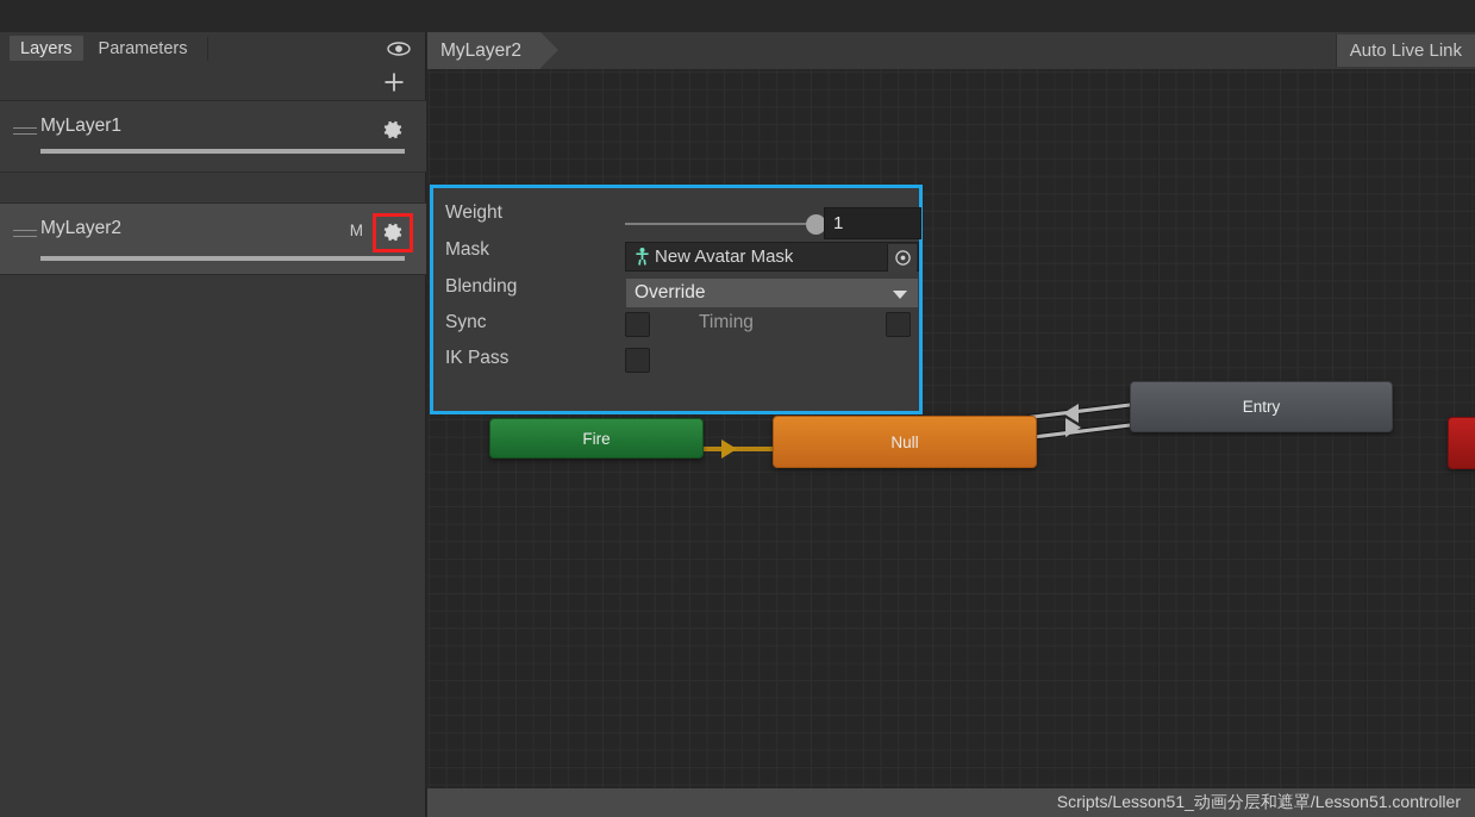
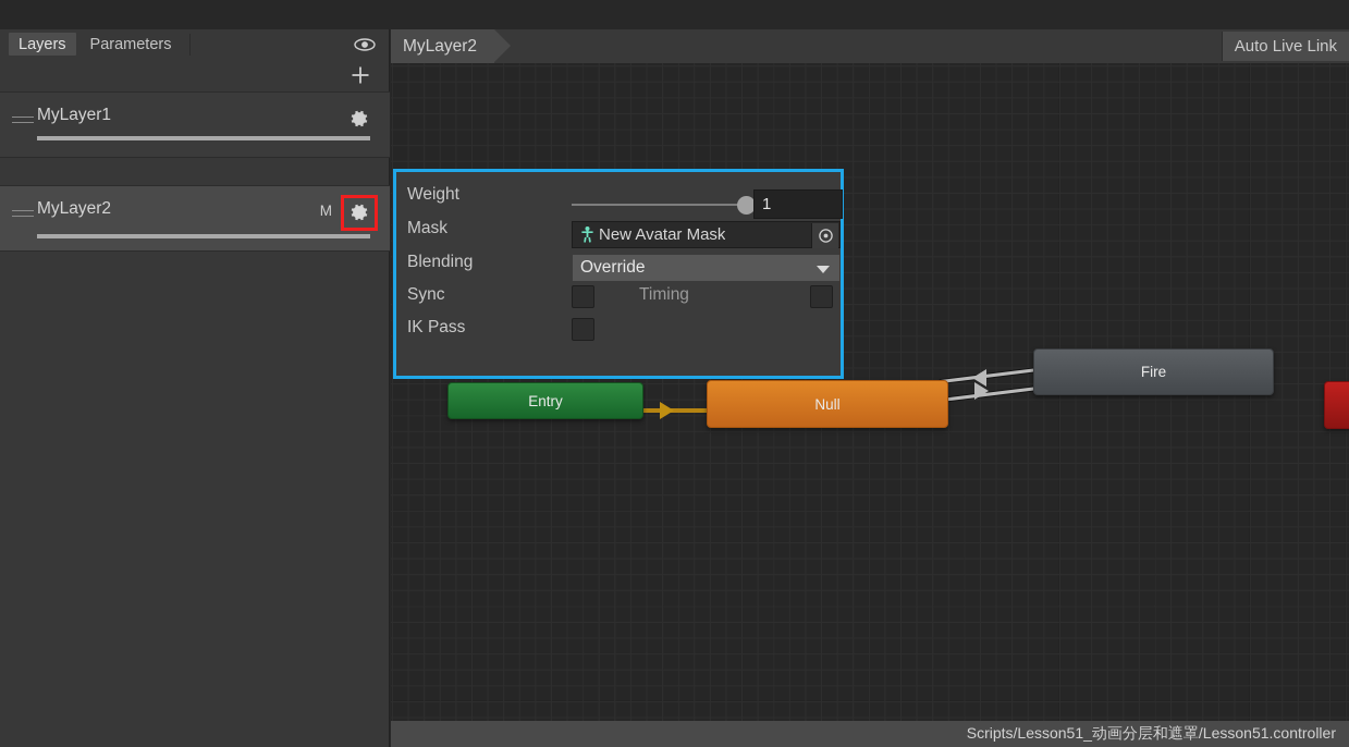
  Layers
  Parameters
  MyLayer1
  MyLayer2
  M
- Fire
+ Entry
  Null
- Entry
+ Fire
  MyLayer2
  Auto Live Link
  Weight
  1
  Mask
  New Avatar Mask
  Blending
  Override
  Sync
  Timing
  IK Pass
  Scripts/Lesson51_动画分层和遮罩/Lesson51.controller
